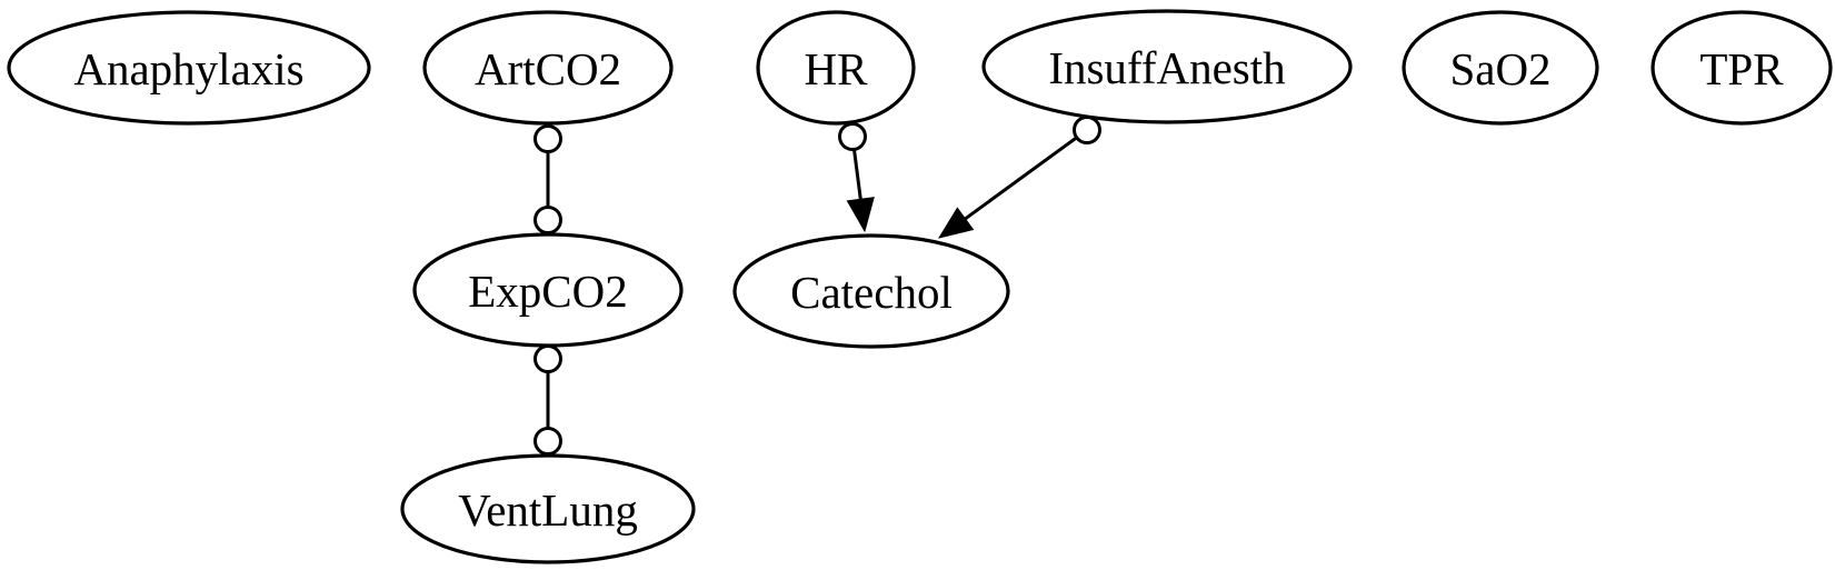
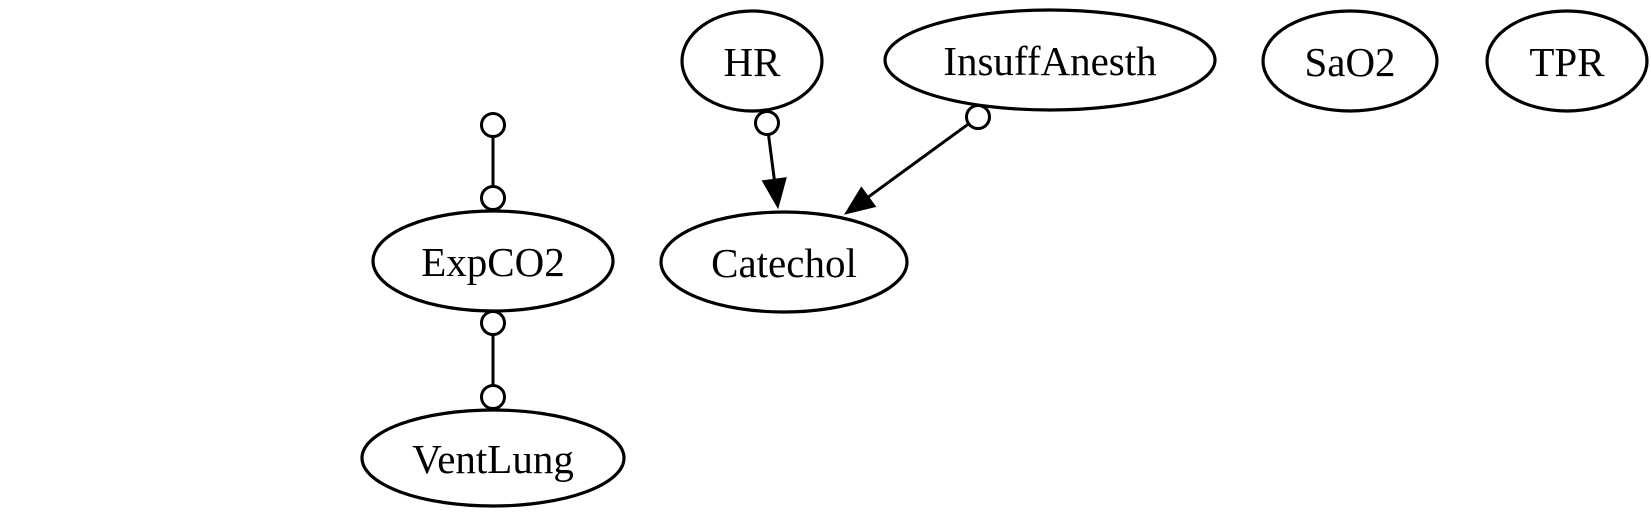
- Anaphylaxis
- ArtCO2
  HR
  InsuffAnesth
  SaO2
  TPR
  ExpCO2
  Catechol
  VentLung
